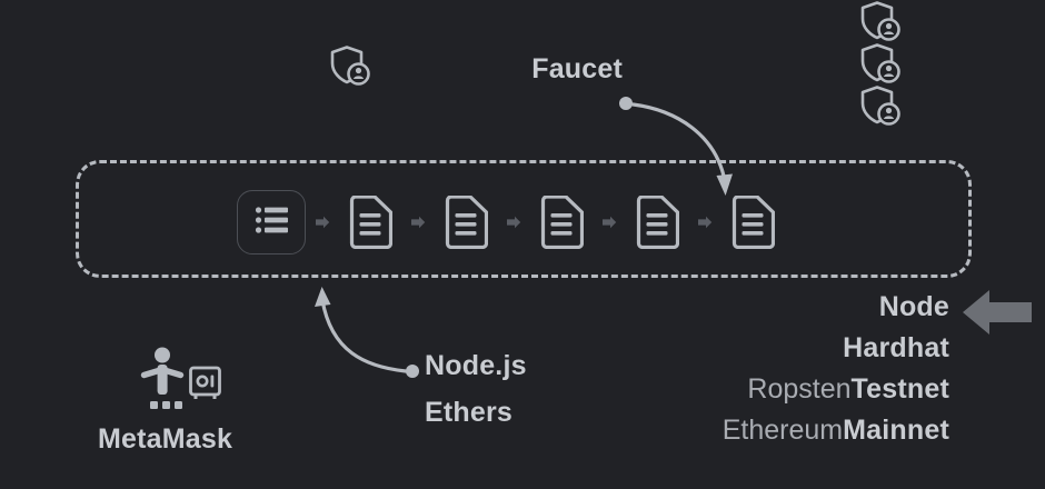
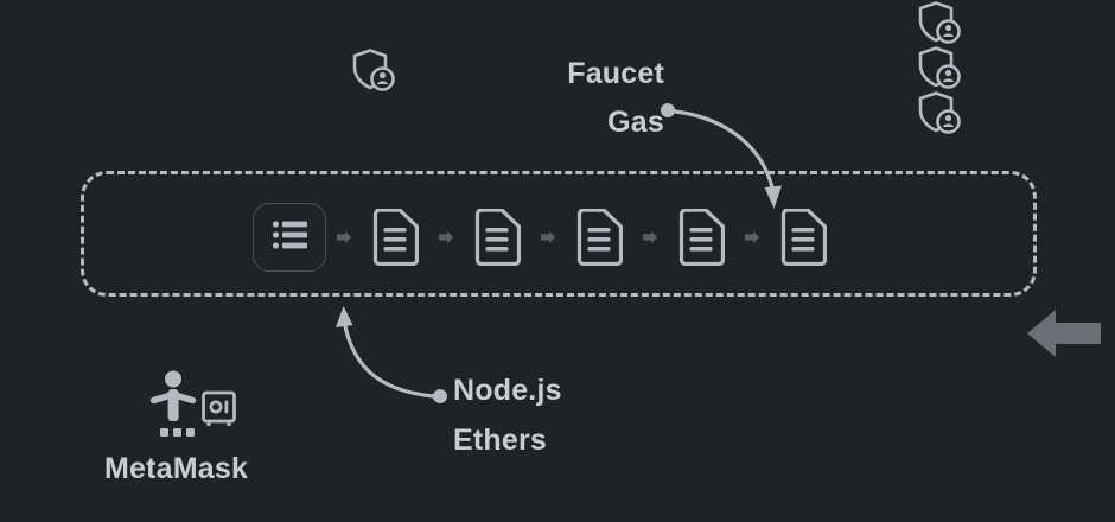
  Faucet
+ Gas
  Node.js
  Ethers
- Node
- Hardhat
- RopstenTestnet
- EthereumMainnet
  MetaMask
